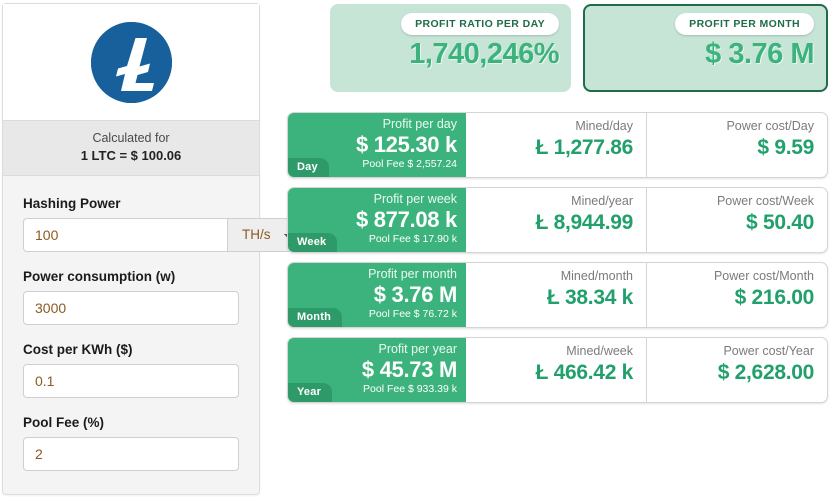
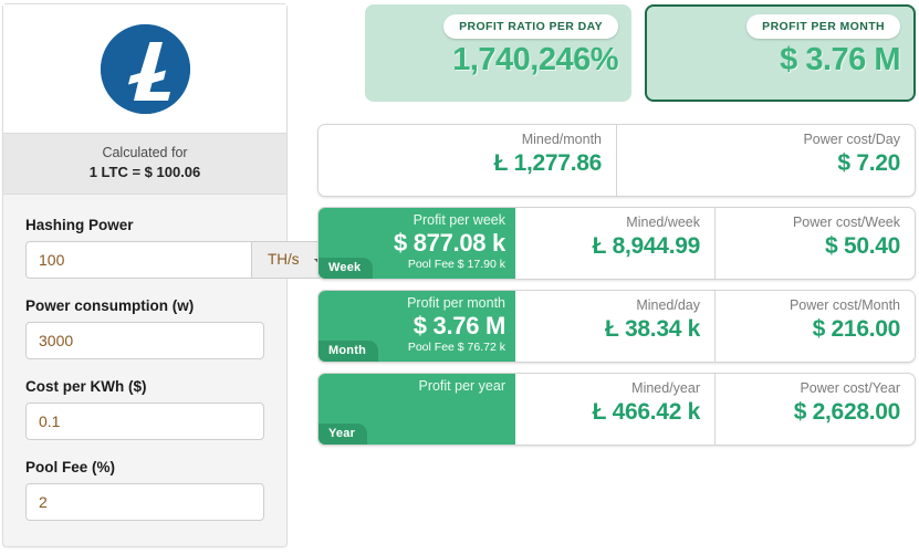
  Calculated for
  1 LTC = $ 100.06
  Hashing Power
  100
  TH/s
  Power consumption (w)
  3000
  Cost per KWh ($)
  0.1
  Pool Fee (%)
  2
  PROFIT RATIO PER DAY
  1,740,246%
  PROFIT PER MONTH
  $ 3.76 M
- Profit per day
- $ 125.30 k
- Pool Fee $ 2,557.24
- Day
- Mined/day
+ Mined/month
  Ł 1,277.86
  Power cost/Day
- $ 9.59
+ $ 7.20
  Profit per week
  $ 877.08 k
  Pool Fee $ 17.90 k
  Week
- Mined/year
+ Mined/week
  Ł 8,944.99
  Power cost/Week
  $ 50.40
  Profit per month
  $ 3.76 M
  Pool Fee $ 76.72 k
  Month
- Mined/month
+ Mined/day
  Ł 38.34 k
  Power cost/Month
  $ 216.00
  Profit per year
- $ 45.73 M
- Pool Fee $ 933.39 k
  Year
- Mined/week
+ Mined/year
  Ł 466.42 k
  Power cost/Year
  $ 2,628.00
